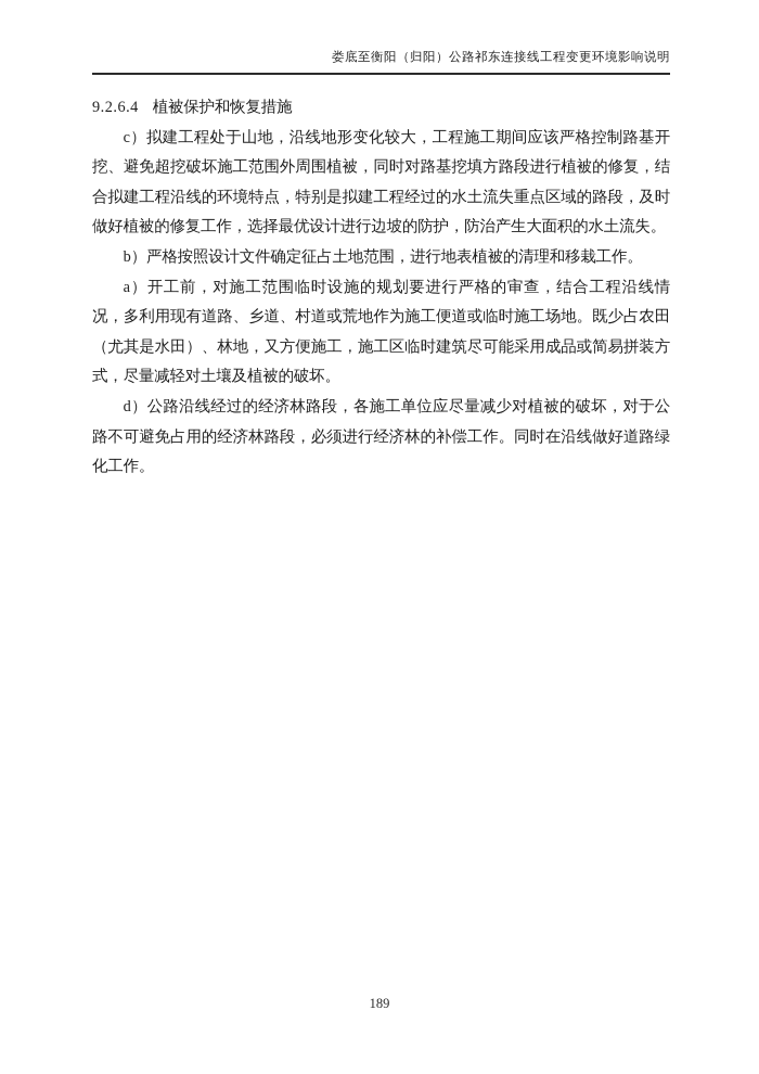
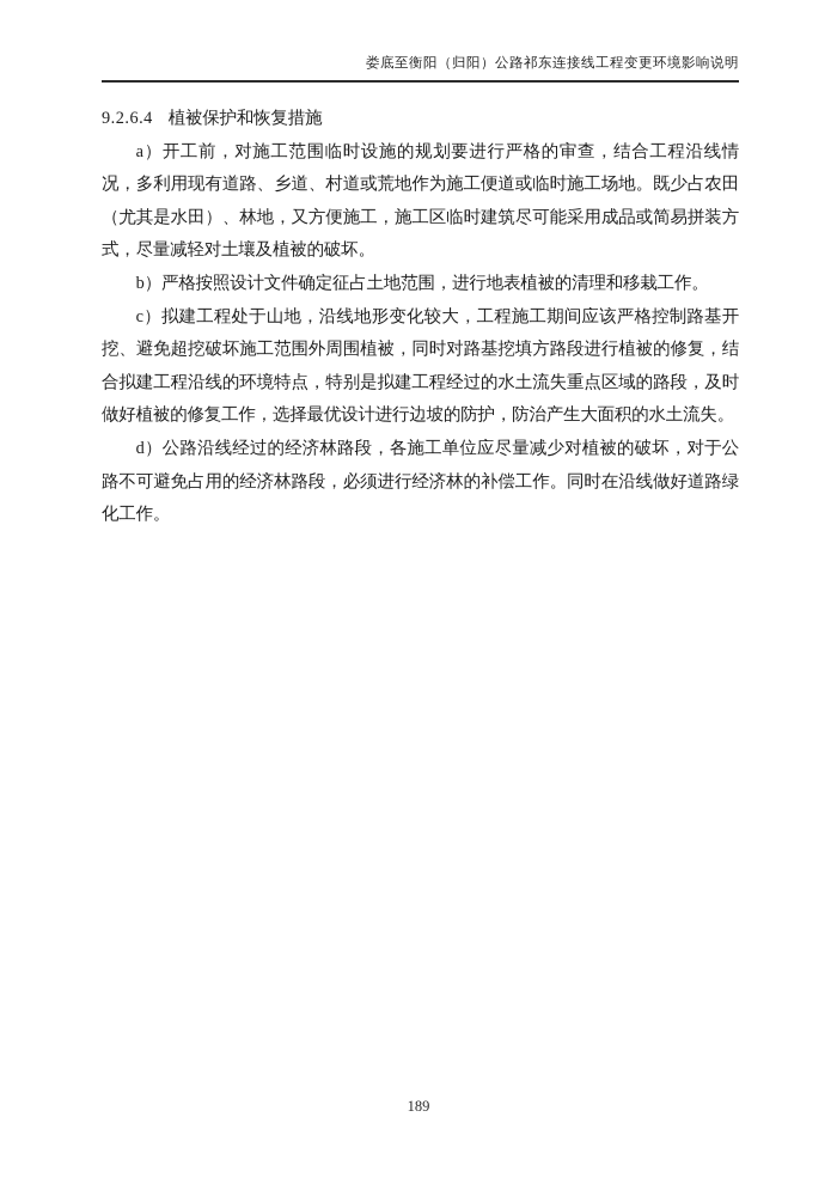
  娄底至衡阳（归阳）公路祁东连接线工程变更环境影响说明
  9.2.6.4 植被保护和恢复措施
- c）拟建工程处于山地，沿线地形变化较大，工程施工期间应该严格控制路基开挖、避免超挖破坏施工范围外周围植被，同时对路基挖填方路段进行植被的修复，结合拟建工程沿线的环境特点，特别是拟建工程经过的水土流失重点区域的路段，及时做好植被的修复工作，选择最优设计进行边坡的防护，防治产生大面积的水土流失。
+ a）开工前，对施工范围临时设施的规划要进行严格的审查，结合工程沿线情况，多利用现有道路、乡道、村道或荒地作为施工便道或临时施工场地。既少占农田（尤其是水田）、林地，又方便施工，施工区临时建筑尽可能采用成品或简易拼装方式，尽量减轻对土壤及植被的破坏。
  b）严格按照设计文件确定征占土地范围，进行地表植被的清理和移栽工作。
- a）开工前，对施工范围临时设施的规划要进行严格的审查，结合工程沿线情况，多利用现有道路、乡道、村道或荒地作为施工便道或临时施工场地。既少占农田（尤其是水田）、林地，又方便施工，施工区临时建筑尽可能采用成品或简易拼装方式，尽量减轻对土壤及植被的破坏。
+ c）拟建工程处于山地，沿线地形变化较大，工程施工期间应该严格控制路基开挖、避免超挖破坏施工范围外周围植被，同时对路基挖填方路段进行植被的修复，结合拟建工程沿线的环境特点，特别是拟建工程经过的水土流失重点区域的路段，及时做好植被的修复工作，选择最优设计进行边坡的防护，防治产生大面积的水土流失。
  d）公路沿线经过的经济林路段，各施工单位应尽量减少对植被的破坏，对于公路不可避免占用的经济林路段，必须进行经济林的补偿工作。同时在沿线做好道路绿化工作。
  189
